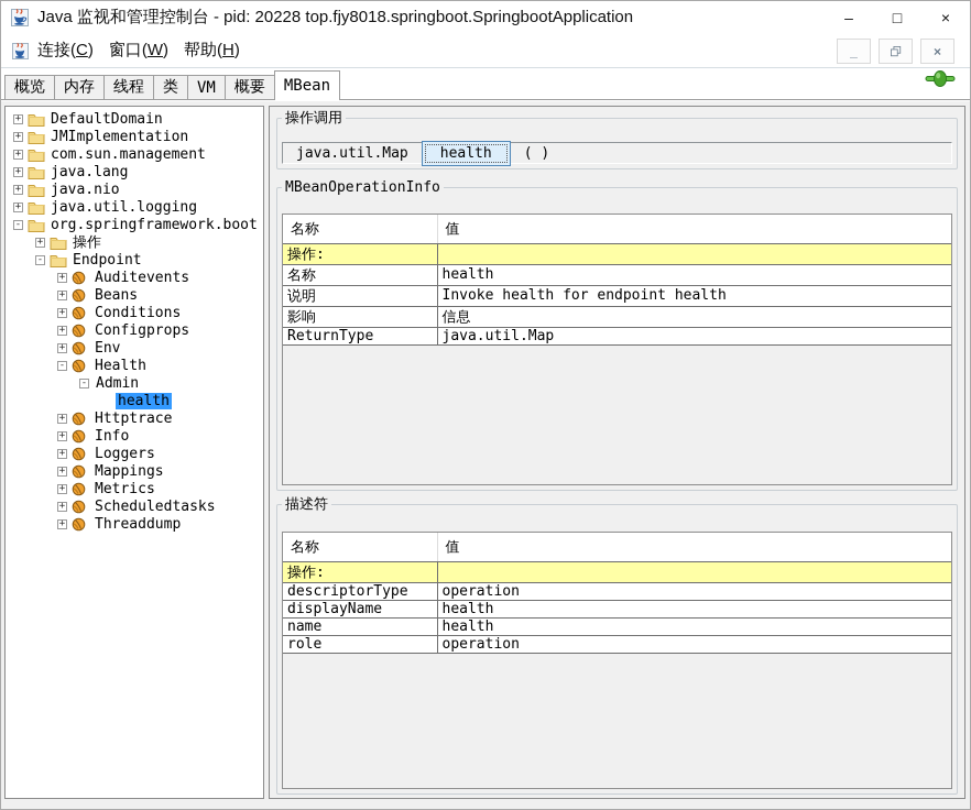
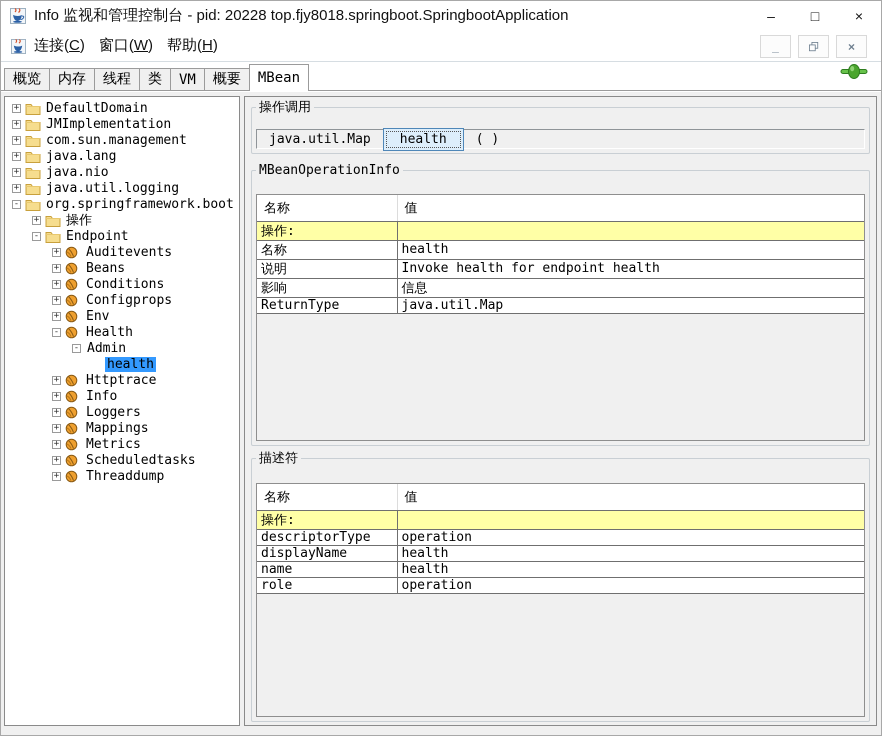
- Java 监视和管理控制台 - pid: 20228 top.fjy8018.springboot.SpringbootApplication
+ Info 监视和管理控制台 - pid: 20228 top.fjy8018.springboot.SpringbootApplication
  –
  □
  ×
  连接(C)
  窗口(W)
  帮助(H)
  _
  ×
  概览
  内存
  线程
  类
  VM
  概要
  MBean
  +
  DefaultDomain
  +
  JMImplementation
  +
  com.sun.management
  +
  java.lang
  +
  java.nio
  +
  java.util.logging
  -
  org.springframework.boot
  +
  操作
  -
  Endpoint
  +
  Auditevents
  +
  Beans
  +
  Conditions
  +
  Configprops
  +
  Env
  -
  Health
  -
  Admin
  health
  +
  Httptrace
  +
  Info
  +
  Loggers
  +
  Mappings
  +
  Metrics
  +
  Scheduledtasks
  +
  Threaddump
  操作调用
  java.util.Map
  health
  ( )
  MBeanOperationInfo
  名称	值
  操作:
  名称	health
  说明	Invoke health for endpoint health
  影响	信息
  ReturnType	java.util.Map
  描述符
  名称	值
  操作:
  descriptorType	operation
  displayName	health
  name	health
  role	operation
